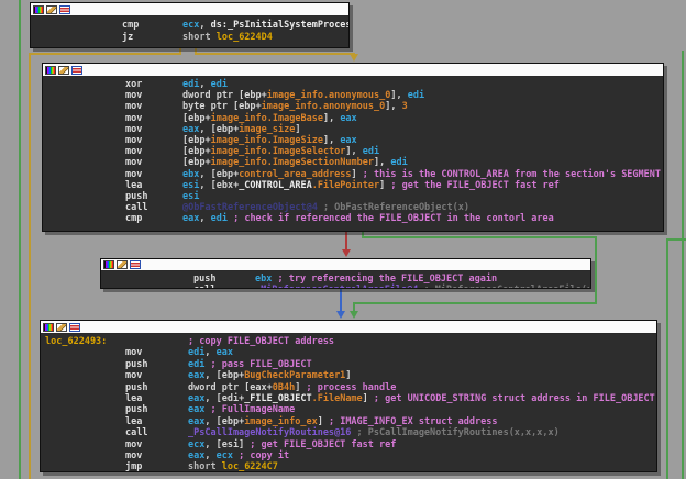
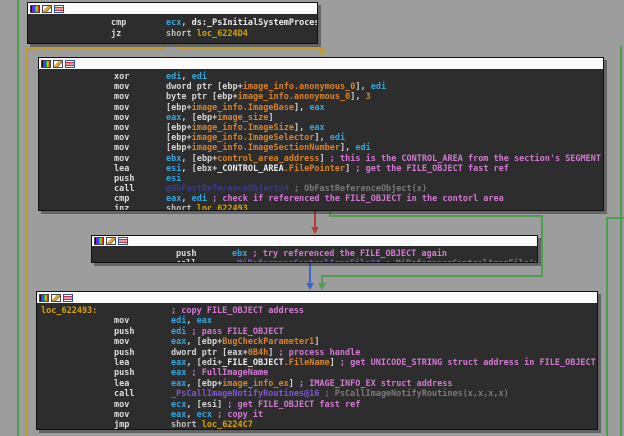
  cmp
  ecx, ds:_PsInitialSystemProces
  jz
  short loc_6224D4
  xor
  edi, edi
  mov
  dword ptr [ebp+image_info.anonymous_0], edi
  mov
  byte ptr [ebp+image_info.anonymous_0], 3
  mov
  [ebp+image_info.ImageBase], eax
  mov
  eax, [ebp+image_size]
  mov
  [ebp+image_info.ImageSize], eax
  mov
  [ebp+image_info.ImageSelector], edi
  mov
  [ebp+image_info.ImageSectionNumber], edi
  mov
  ebx, [ebp+control_area_address] ; this is the CONTROL_AREA from the section's SEGMENT
  lea
  esi, [ebx+_CONTROL_AREA.FilePointer] ; get the FILE_OBJECT fast ref
  push
  esi
  call
  @ObFastReferenceObject@4 ; ObFastReferenceObject(x)
  cmp
  eax, edi ; check if referenced the FILE_OBJECT in the contorl area
+ jnz
+ short loc_622493
  push
- ebx ; try referencing the FILE_OBJECT again
+ ebx ; try referenced the FILE_OBJECT again
  loc_622493:
  ; copy FILE_OBJECT address
  mov
  edi, eax
  push
  edi ; pass FILE_OBJECT
  mov
  eax, [ebp+BugCheckParameter1]
  push
  dword ptr [eax+0B4h] ; process handle
  lea
  eax, [edi+_FILE_OBJECT.FileName] ; get UNICODE_STRING struct address in FILE_OBJECT
  push
  eax ; FullImageName
  lea
  eax, [ebp+image_info_ex] ; IMAGE_INFO_EX struct address
  call
  _PsCallImageNotifyRoutines@16 ; PsCallImageNotifyRoutines(x,x,x,x)
  mov
  ecx, [esi] ; get FILE_OBJECT fast ref
  mov
  eax, ecx ; copy it
  jmp
  short loc_6224C7
